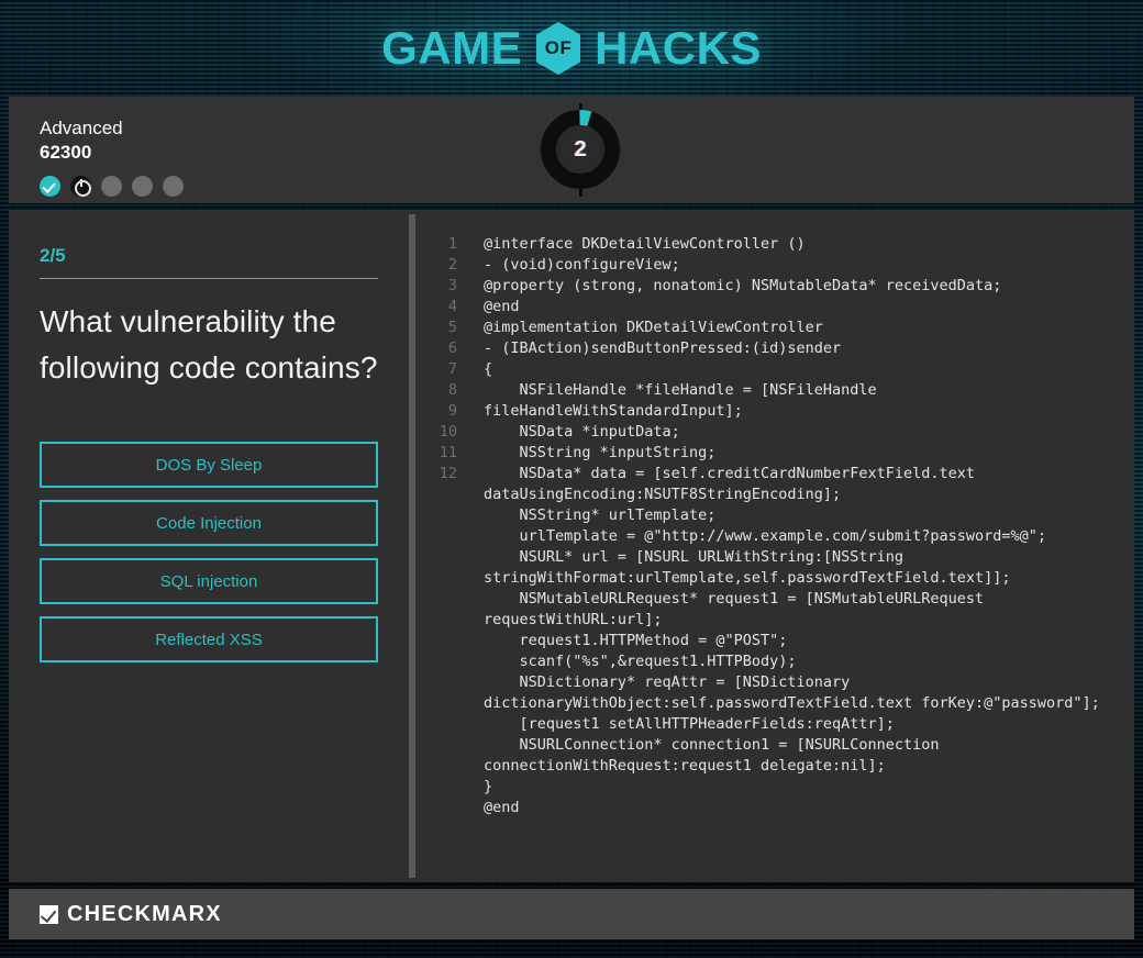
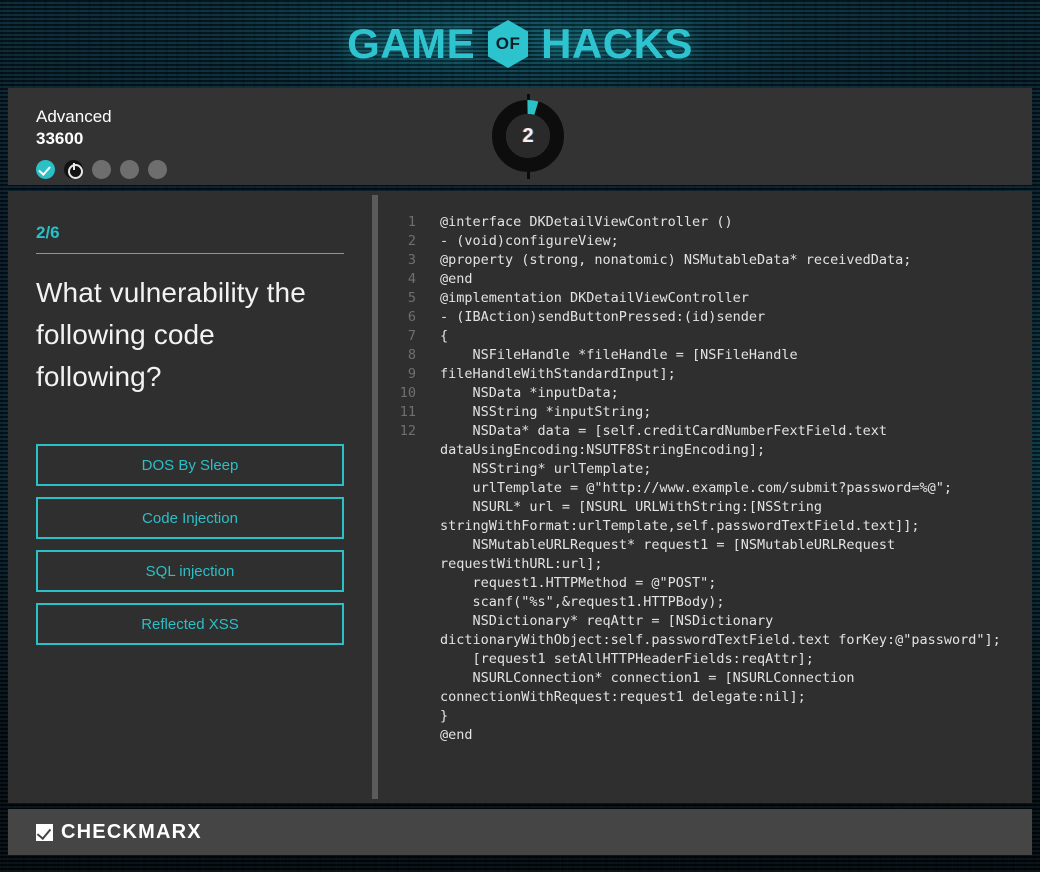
  GAME
  OF
  HACKS
  Advanced
- 62300
+ 33600
  2
- 2/5
+ 2/6
- What vulnerability the following code contains?
+ What vulnerability the following code following?
  DOS By Sleep
  Code Injection
  SQL injection
  Reflected XSS
  1
  2
  3
  4
  5
  6
  7
  8
  9
  10
  11
  12
  @interface DKDetailViewController ()
  - (void)configureView;
  @property (strong, nonatomic) NSMutableData* receivedData;
  @end
  @implementation DKDetailViewController
  - (IBAction)sendButtonPressed:(id)sender
  {
  NSFileHandle *fileHandle = [NSFileHandle fileHandleWithStandardInput];
  NSData *inputData;
  NSString *inputString;
  NSData* data = [self.creditCardNumberFextField.text dataUsingEncoding:NSUTF8StringEncoding];
  NSString* urlTemplate;
  urlTemplate = @"http://www.example.com/submit?password=%@";
  NSURL* url = [NSURL URLWithString:[NSString stringWithFormat:urlTemplate,self.passwordTextField.text]];
  NSMutableURLRequest* request1 = [NSMutableURLRequest requestWithURL:url];
  request1.HTTPMethod = @"POST";
  scanf("%s",&request1.HTTPBody);
  NSDictionary* reqAttr = [NSDictionary dictionaryWithObject:self.passwordTextField.text forKey:@"password"];
  [request1 setAllHTTPHeaderFields:reqAttr];
  NSURLConnection* connection1 = [NSURLConnection connectionWithRequest:request1 delegate:nil];
  }
  @end
  CHECKMARX
